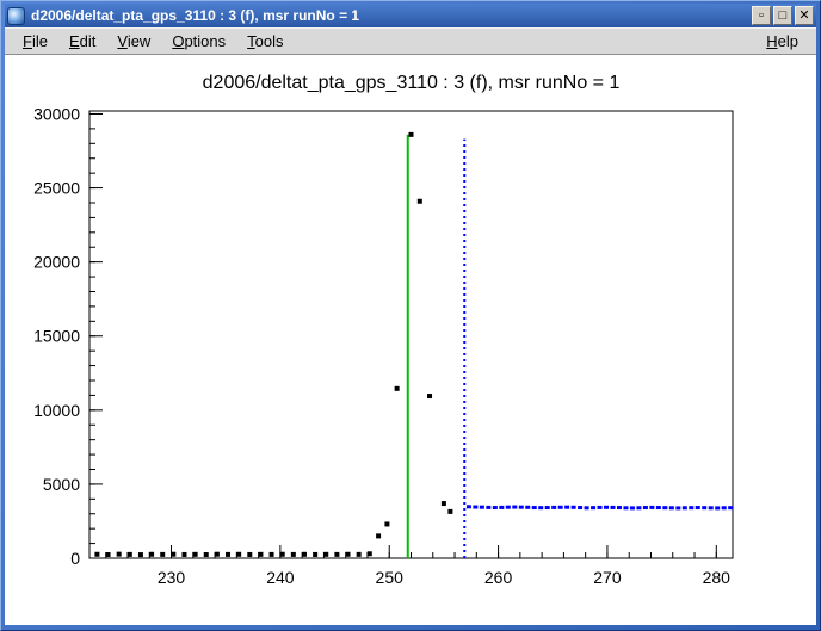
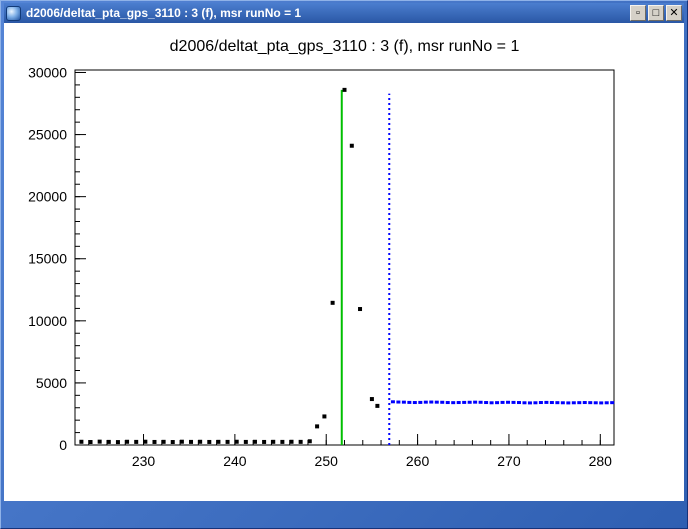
  d2006/deltat_pta_gps_3110 : 3 (f), msr runNo = 1
  ▫
  □
  ✕
- File
- Edit
- View
- Options
- Tools
- Help
  d2006/deltat_pta_gps_3110 : 3 (f), msr runNo = 1
  230
  240
  250
  260
  270
  280
  0
  5000
  10000
  15000
  20000
  25000
  30000
